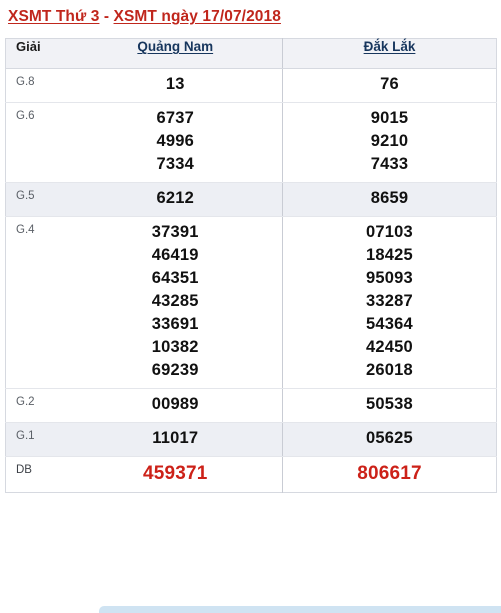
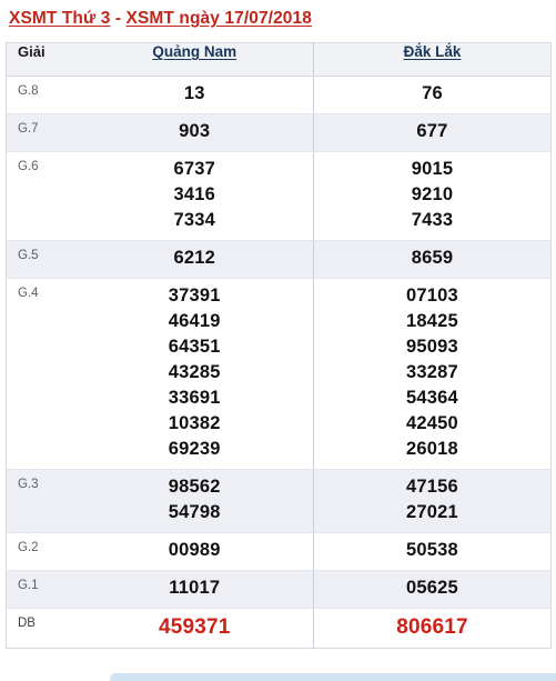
  XSMT Thứ 3 - XSMT ngày 17/07/2018
  Giải	Quảng Nam	Đắk Lắk
  G.8	13	76
+ G.7	903	677
- G.6	673749967334	901592107433
+ G.6	673734167334	901592107433
  G.5	6212	8659
  G.4	37391464196435143285336911038269239	07103184259509333287543644245026018
+ G.3	9856254798	4715627021
  G.2	00989	50538
  G.1	11017	05625
  DB	459371	806617
